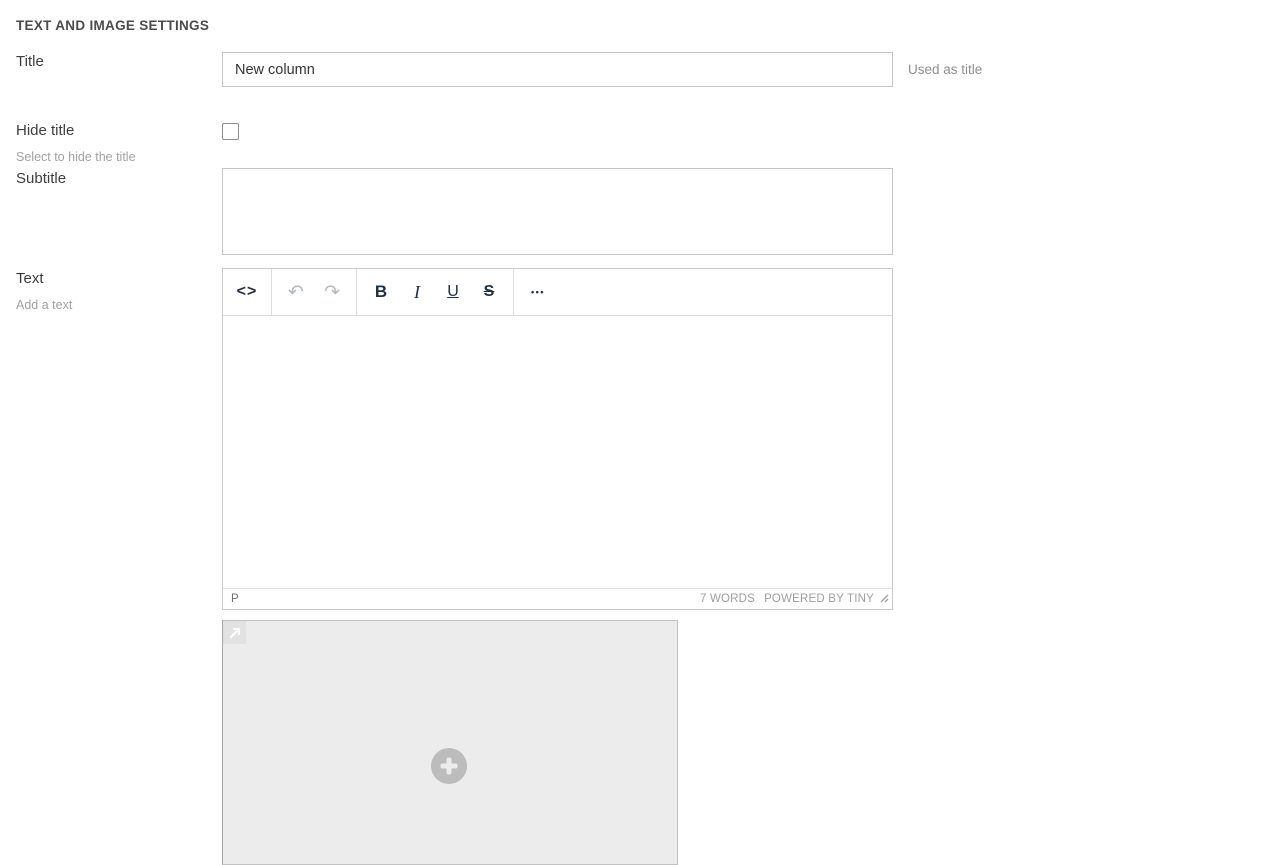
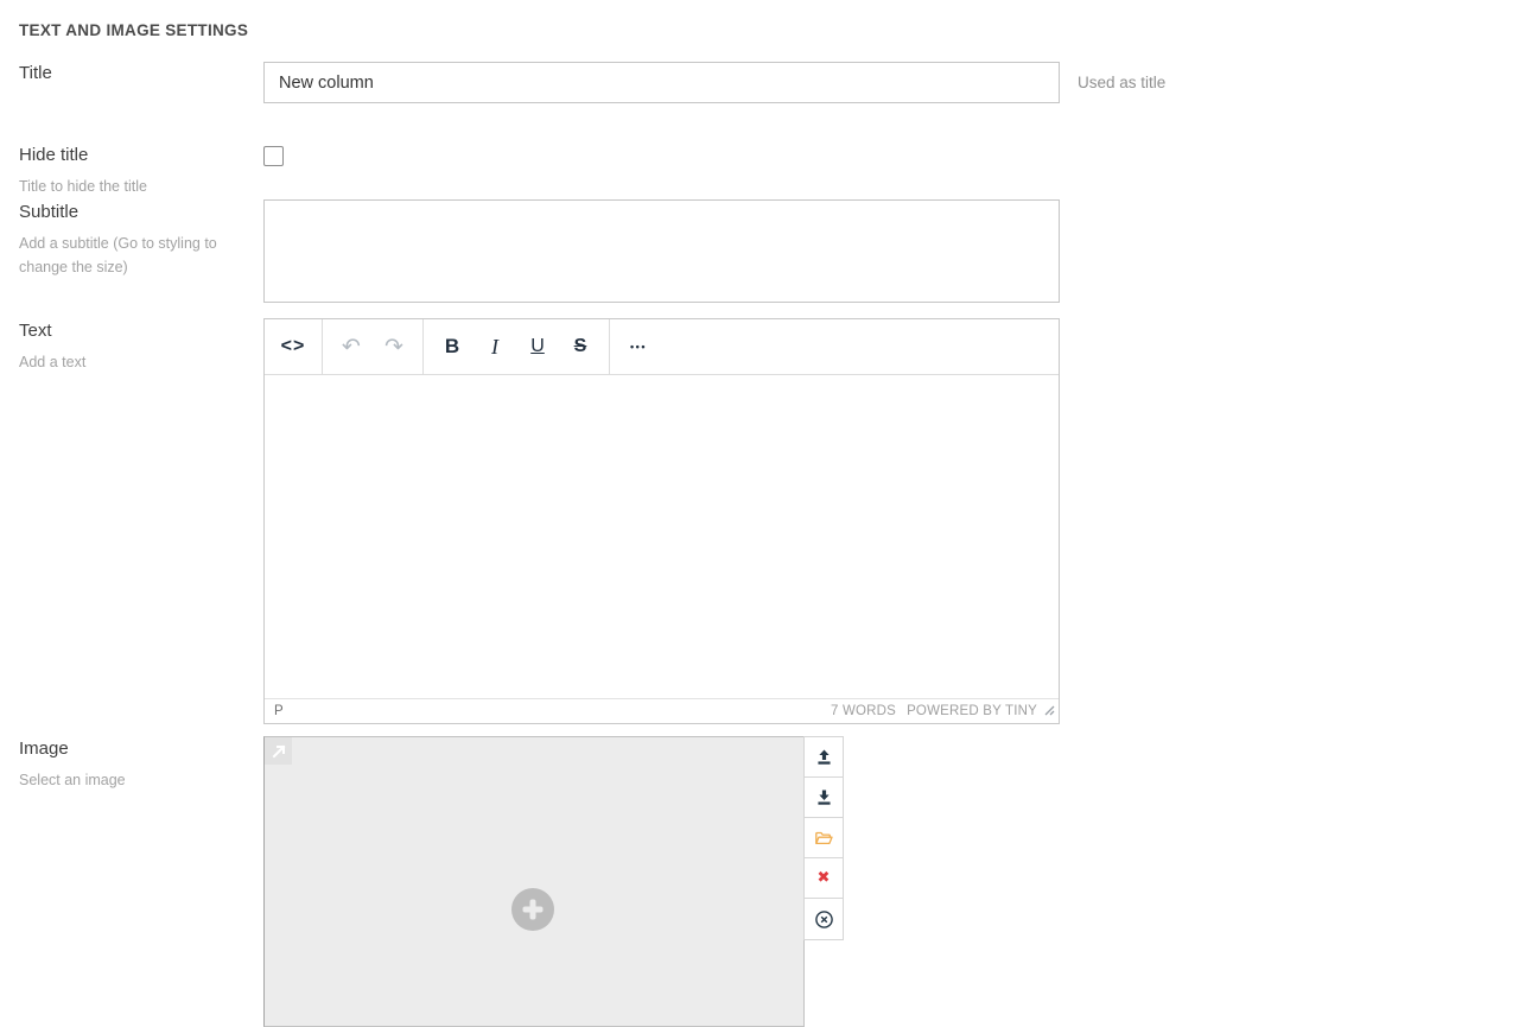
  TEXT AND IMAGE SETTINGS
  Title
  New column
  Used as title
  Hide title
- Select to hide the title
+ Title to hide the title
  Subtitle
+ Add a subtitle (Go to styling to change the size)
  Text
  Add a text
  <>
  ↶
  ↷
  B
  I
  U
  S
  •••
  P
  7 WORDS
  POWERED BY TINY
+ Image
+ Select an image
+ ✖
